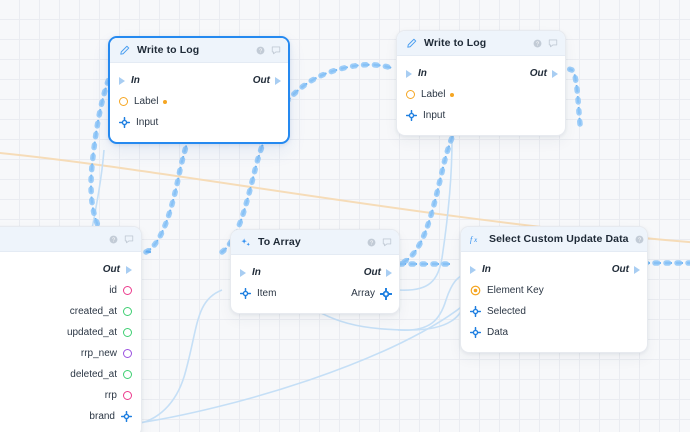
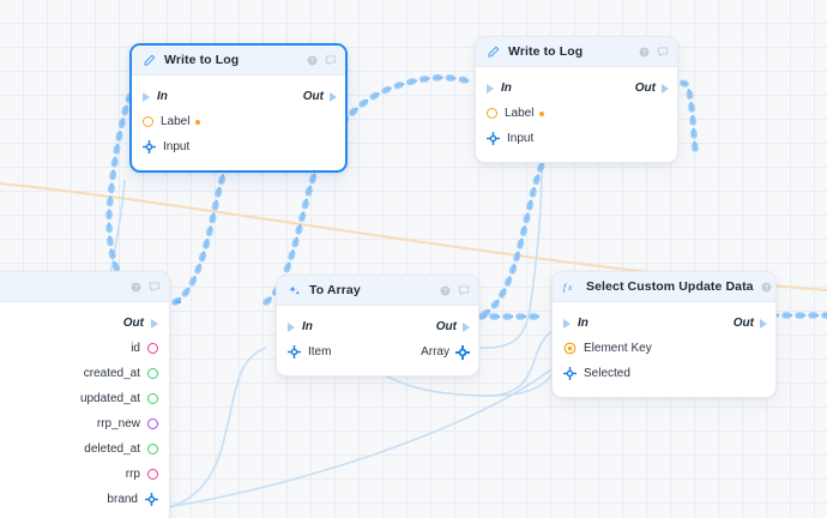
  Write to Log
  In
  Out
  Label
  Input
  Write to Log
  In
  Out
  Label
  Input
  To Array
  In
  Out
  Item
  Array
  f
  x
  Select Custom Update Data
  In
  Out
  Element Key
  Selected
- Data
  Out
  id
  created_at
  updated_at
  rrp_new
  deleted_at
  rrp
  brand
